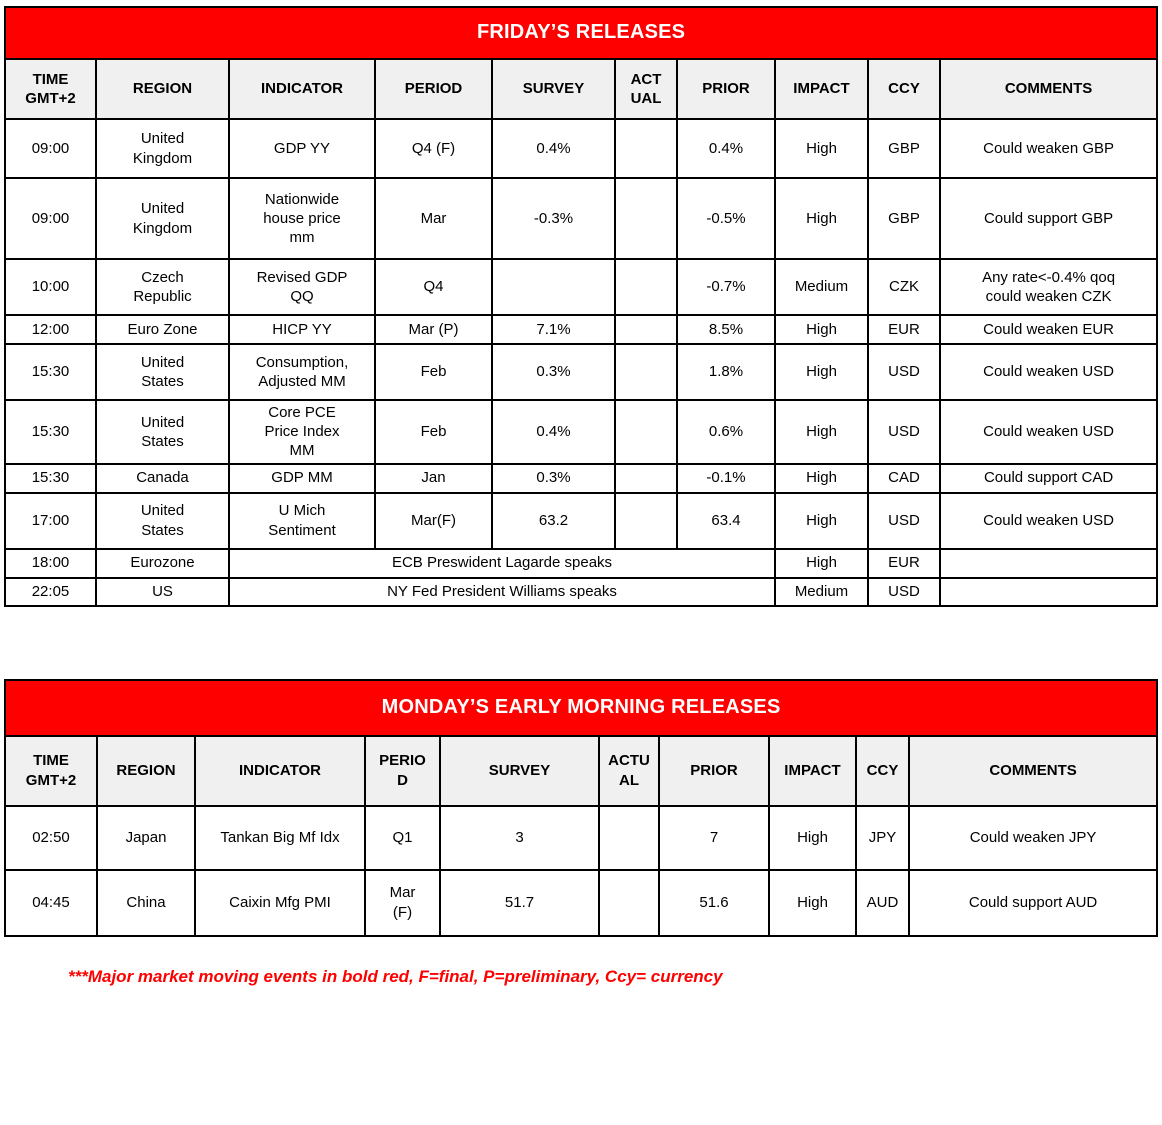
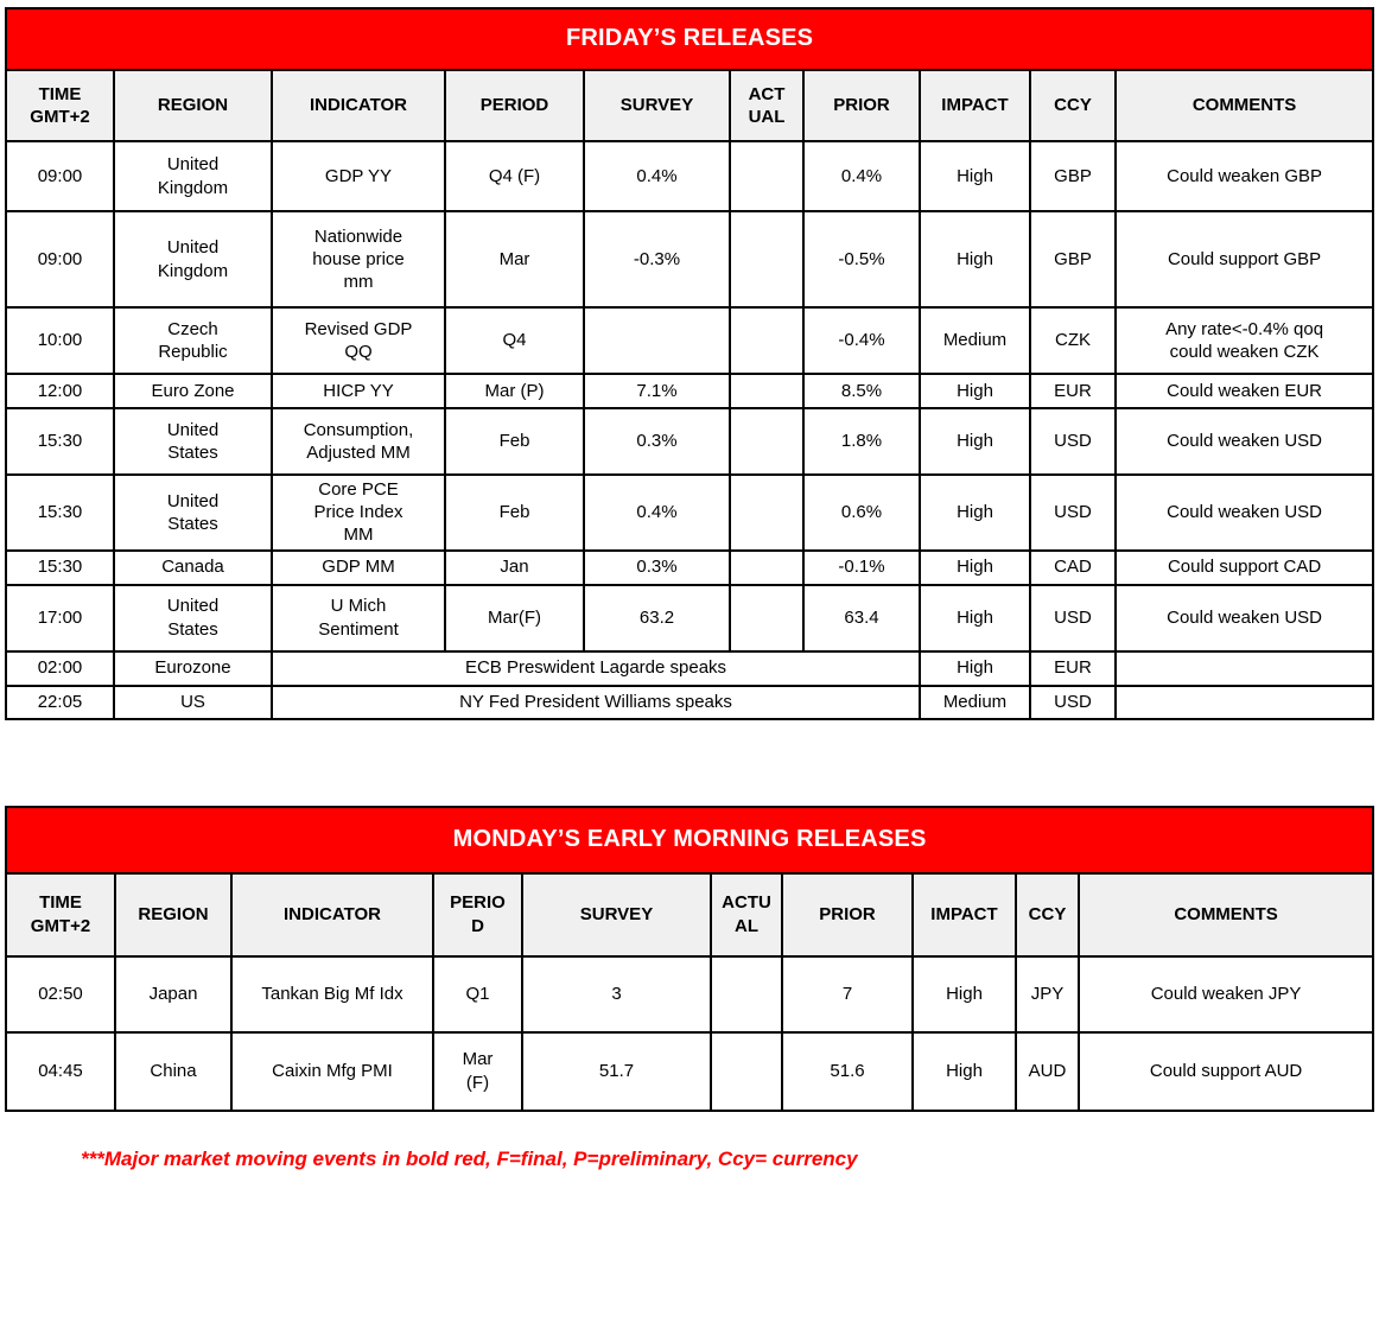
  FRIDAY’S RELEASES
  TIME GMT+2	REGION	INDICATOR	PERIOD	SURVEY	ACTUAL	PRIOR	IMPACT	CCY	COMMENTS
  09:00	United Kingdom	GDP YY	Q4 (F)	0.4%		0.4%	High	GBP	Could weaken GBP
  09:00	United Kingdom	Nationwide house price mm	Mar	-0.3%		-0.5%	High	GBP	Could support GBP
- 10:00	Czech Republic	Revised GDP QQ	Q4			-0.7%	Medium	CZK	Any rate<-0.4% qoq could weaken CZK
+ 10:00	Czech Republic	Revised GDP QQ	Q4			-0.4%	Medium	CZK	Any rate<-0.4% qoq could weaken CZK
  12:00	Euro Zone	HICP YY	Mar (P)	7.1%		8.5%	High	EUR	Could weaken EUR
  15:30	United States	Consumption, Adjusted MM	Feb	0.3%		1.8%	High	USD	Could weaken USD
  15:30	United States	Core PCE Price Index MM	Feb	0.4%		0.6%	High	USD	Could weaken USD
  15:30	Canada	GDP MM	Jan	0.3%		-0.1%	High	CAD	Could support CAD
  17:00	United States	U Mich Sentiment	Mar(F)	63.2		63.4	High	USD	Could weaken USD
- 18:00	Eurozone	ECB Preswident Lagarde speaks	High	EUR
+ 02:00	Eurozone	ECB Preswident Lagarde speaks	High	EUR
  22:05	US	NY Fed President Williams speaks	Medium	USD
  MONDAY’S EARLY MORNING RELEASES
  TIME GMT+2	REGION	INDICATOR	PERIOD	SURVEY	ACTUAL	PRIOR	IMPACT	CCY	COMMENTS
  02:50	Japan	Tankan Big Mf Idx	Q1	3		7	High	JPY	Could weaken JPY
  04:45	China	Caixin Mfg PMI	Mar (F)	51.7		51.6	High	AUD	Could support AUD
  ***Major market moving events in bold red, F=final, P=preliminary, Ccy= currency
